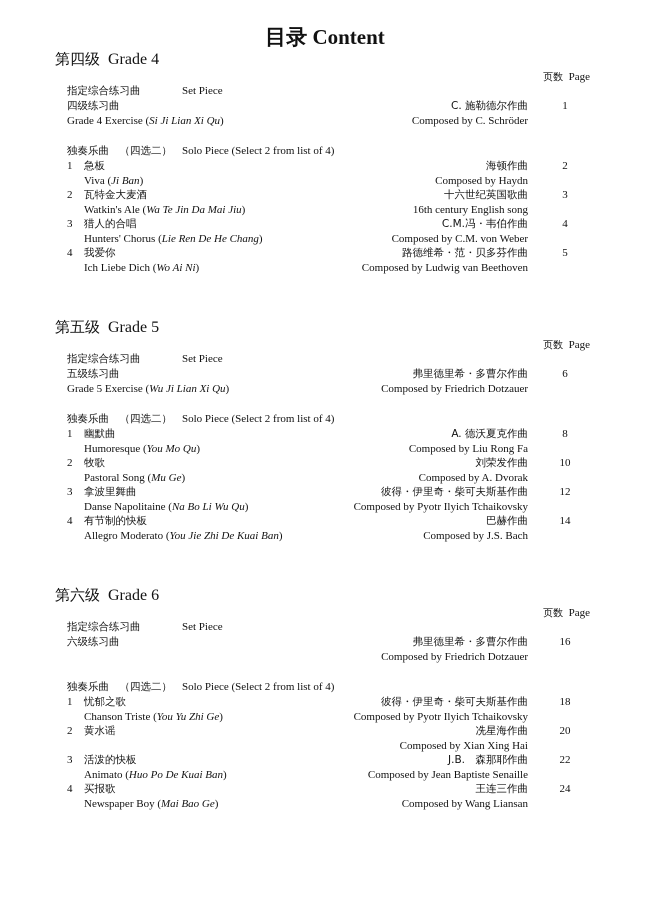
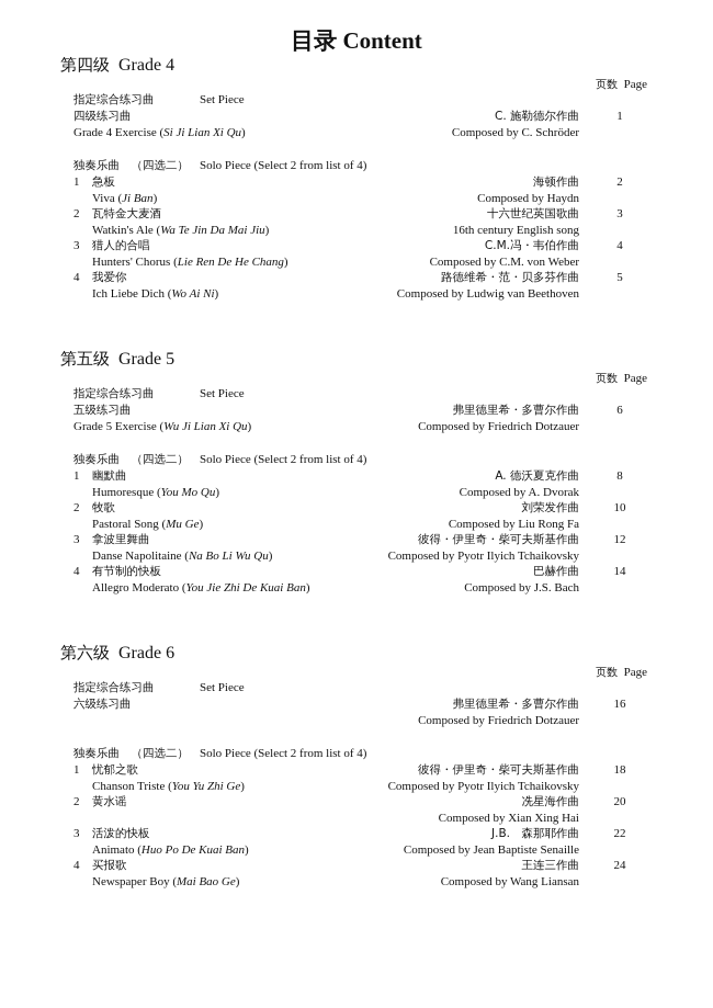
  目录 Content
  第四级 Grade 4
  页数 Page
  指定综合练习曲
  Set Piece
  四级练习曲
  C. 施勒德尔作曲
  1
  Grade 4 Exercise (Si Ji Lian Xi Qu)
  Composed by C. Schröder
  独奏乐曲 （四选二）
  Solo Piece (Select 2 from list of 4)
  1
  急板
  海顿作曲
  2
  Viva (Ji Ban)
  Composed by Haydn
  2
  瓦特金大麦酒
  十六世纪英国歌曲
  3
  Watkin's Ale (Wa Te Jin Da Mai Jiu)
  16th century English song
  3
  猎人的合唱
  C.M.冯・韦伯作曲
  4
  Hunters' Chorus (Lie Ren De He Chang)
  Composed by C.M. von Weber
  4
  我爱你
  路德维希・范・贝多芬作曲
  5
  Ich Liebe Dich (Wo Ai Ni)
  Composed by Ludwig van Beethoven
  第五级 Grade 5
  页数 Page
  指定综合练习曲
  Set Piece
  五级练习曲
  弗里德里希・多曹尔作曲
  6
  Grade 5 Exercise (Wu Ji Lian Xi Qu)
  Composed by Friedrich Dotzauer
  独奏乐曲 （四选二）
  Solo Piece (Select 2 from list of 4)
  1
  幽默曲
  A. 德沃夏克作曲
  8
  Humoresque (You Mo Qu)
- Composed by Liu Rong Fa
+ Composed by A. Dvorak
  2
  牧歌
  刘荣发作曲
  10
  Pastoral Song (Mu Ge)
- Composed by A. Dvorak
+ Composed by Liu Rong Fa
  3
  拿波里舞曲
  彼得・伊里奇・柴可夫斯基作曲
  12
  Danse Napolitaine (Na Bo Li Wu Qu)
  Composed by Pyotr Ilyich Tchaikovsky
  4
  有节制的快板
  巴赫作曲
  14
  Allegro Moderato (You Jie Zhi De Kuai Ban)
  Composed by J.S. Bach
  第六级 Grade 6
  页数 Page
  指定综合练习曲
  Set Piece
  六级练习曲
  弗里德里希・多曹尔作曲
  16
  Composed by Friedrich Dotzauer
  独奏乐曲 （四选二）
  Solo Piece (Select 2 from list of 4)
  1
  忧郁之歌
  彼得・伊里奇・柴可夫斯基作曲
  18
  Chanson Triste (You Yu Zhi Ge)
  Composed by Pyotr Ilyich Tchaikovsky
  2
  黄水谣
  冼星海作曲
  20
  Composed by Xian Xing Hai
  3
  活泼的快板
  J.B. 森那耶作曲
  22
  Animato (Huo Po De Kuai Ban)
  Composed by Jean Baptiste Senaille
  4
  买报歌
  王连三作曲
  24
  Newspaper Boy (Mai Bao Ge)
  Composed by Wang Liansan
